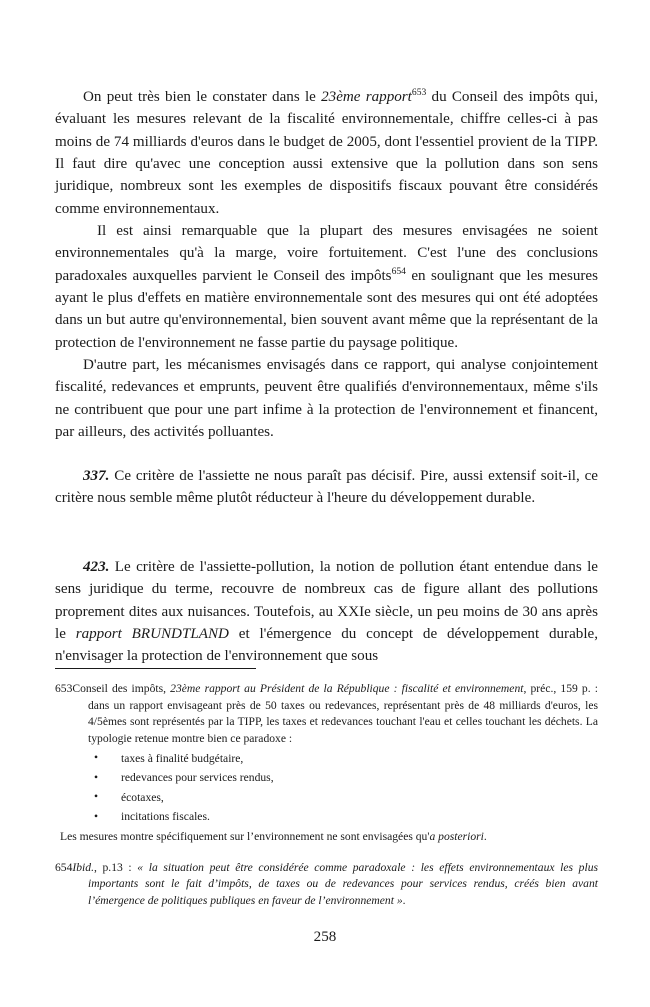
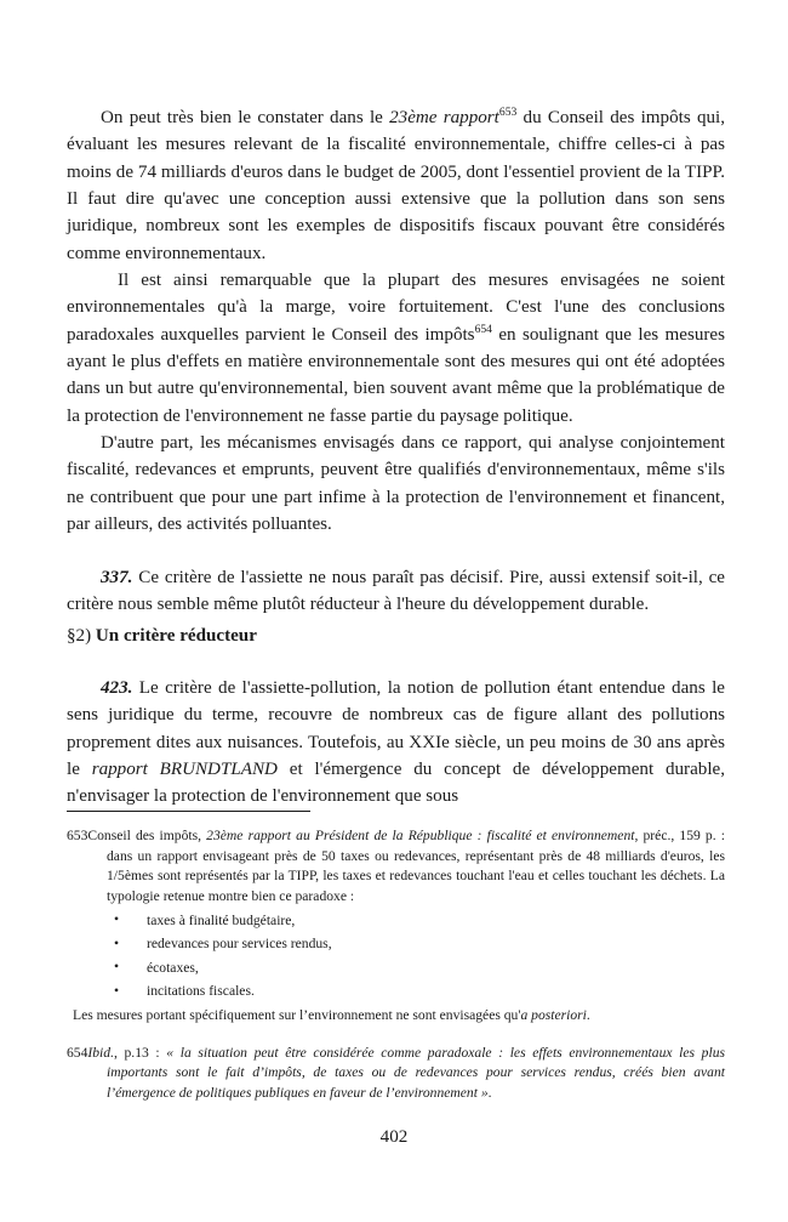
  On peut très bien le constater dans le 23ème rapport653 du Conseil des impôts qui, évaluant les mesures relevant de la fiscalité environnementale, chiffre celles-ci à pas moins de 74 milliards d'euros dans le budget de 2005, dont l'essentiel provient de la TIPP. Il faut dire qu'avec une conception aussi extensive que la pollution dans son sens juridique, nombreux sont les exemples de dispositifs fiscaux pouvant être considérés comme environnementaux.
- Il est ainsi remarquable que la plupart des mesures envisagées ne soient environnementales qu'à la marge, voire fortuitement. C'est l'une des conclusions paradoxales auxquelles parvient le Conseil des impôts654 en soulignant que les mesures ayant le plus d'effets en matière environnementale sont des mesures qui ont été adoptées dans un but autre qu'environnemental, bien souvent avant même que la représentant de la protection de l'environnement ne fasse partie du paysage politique.
+ Il est ainsi remarquable que la plupart des mesures envisagées ne soient environnementales qu'à la marge, voire fortuitement. C'est l'une des conclusions paradoxales auxquelles parvient le Conseil des impôts654 en soulignant que les mesures ayant le plus d'effets en matière environnementale sont des mesures qui ont été adoptées dans un but autre qu'environnemental, bien souvent avant même que la problématique de la protection de l'environnement ne fasse partie du paysage politique.
  D'autre part, les mécanismes envisagés dans ce rapport, qui analyse conjointement fiscalité, redevances et emprunts, peuvent être qualifiés d'environnementaux, même s'ils ne contribuent que pour une part infime à la protection de l'environnement et financent, par ailleurs, des activités polluantes.
  337. Ce critère de l'assiette ne nous paraît pas décisif. Pire, aussi extensif soit-il, ce critère nous semble même plutôt réducteur à l'heure du développement durable.
+ §2) Un critère réducteur
  423. Le critère de l'assiette-pollution, la notion de pollution étant entendue dans le sens juridique du terme, recouvre de nombreux cas de figure allant des pollutions proprement dites aux nuisances. Toutefois, au XXIe siècle, un peu moins de 30 ans après le rapport BRUNDTLAND et l'émergence du concept de développement durable, n'envisager la protection de l'environnement que sous
- 653Conseil des impôts, 23ème rapport au Président de la République : fiscalité et environnement, préc., 159 p. : dans un rapport envisageant près de 50 taxes ou redevances, représentant près de 48 milliards d'euros, les 4/5èmes sont représentés par la TIPP, les taxes et redevances touchant l'eau et celles touchant les déchets. La typologie retenue montre bien ce paradoxe :
+ 653Conseil des impôts, 23ème rapport au Président de la République : fiscalité et environnement, préc., 159 p. : dans un rapport envisageant près de 50 taxes ou redevances, représentant près de 48 milliards d'euros, les 1/5èmes sont représentés par la TIPP, les taxes et redevances touchant l'eau et celles touchant les déchets. La typologie retenue montre bien ce paradoxe :
  •
  taxes à finalité budgétaire,
  •
  redevances pour services rendus,
  •
  écotaxes,
  •
  incitations fiscales.
- Les mesures montre spécifiquement sur l’environnement ne sont envisagées qu'a posteriori.
+ Les mesures portant spécifiquement sur l’environnement ne sont envisagées qu'a posteriori.
  654Ibid., p.13 : « la situation peut être considérée comme paradoxale : les effets environnementaux les plus importants sont le fait d’impôts, de taxes ou de redevances pour services rendus, créés bien avant l’émergence de politiques publiques en faveur de l’environnement ».
- 258
+ 402
